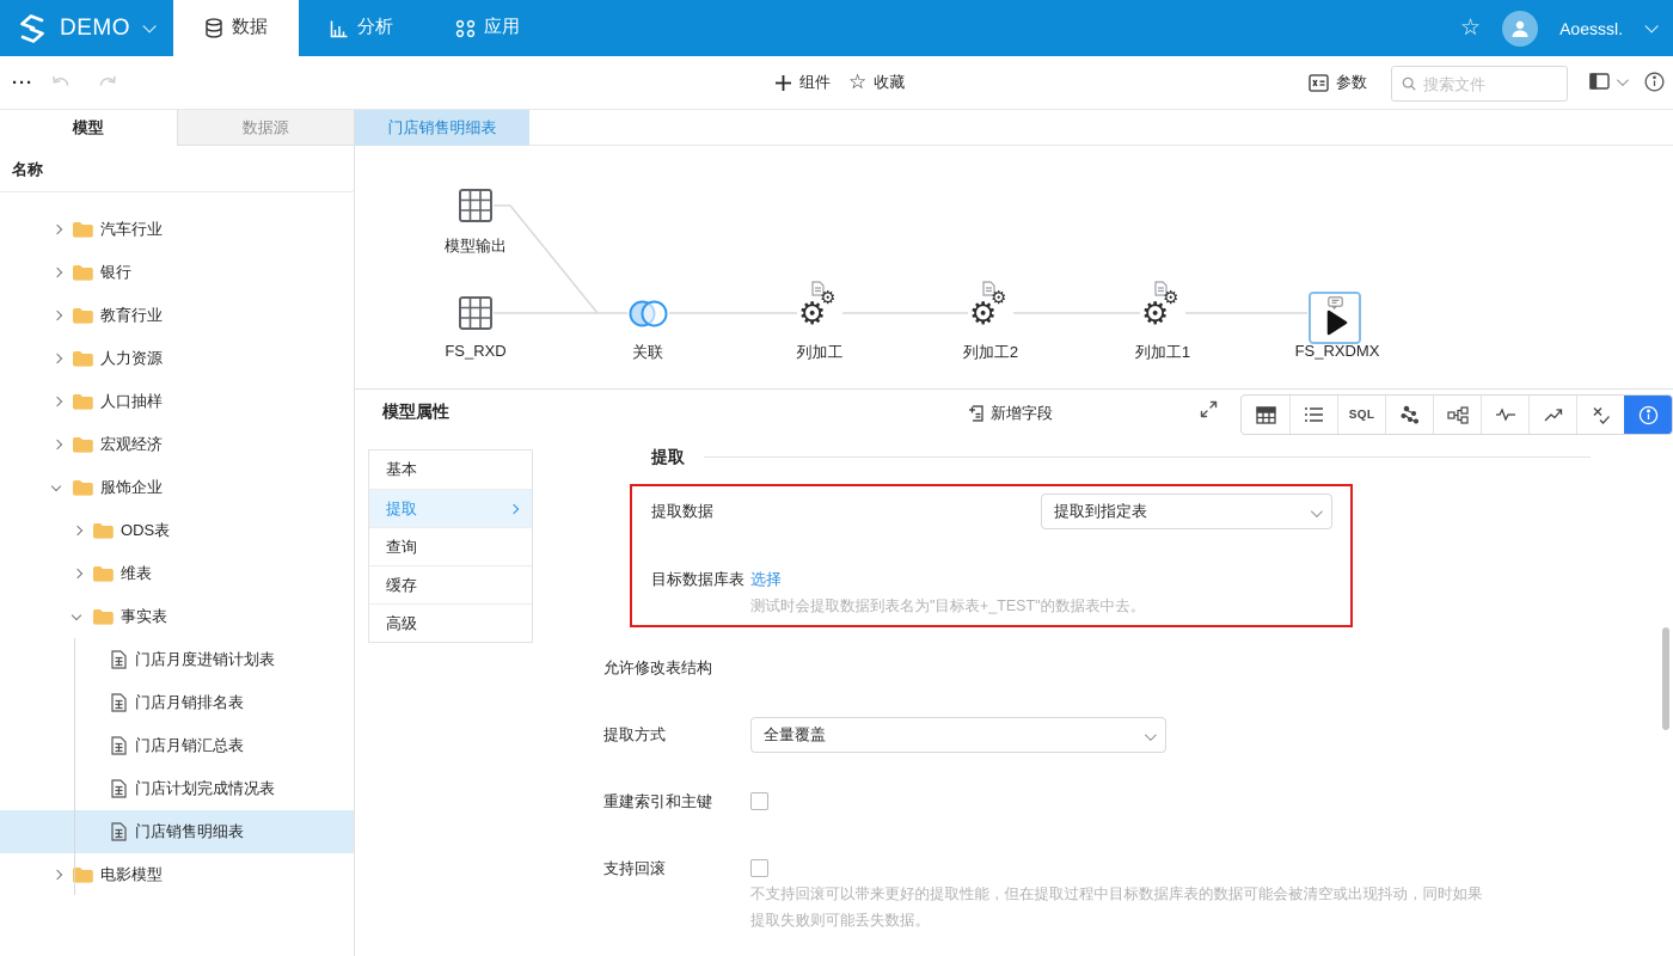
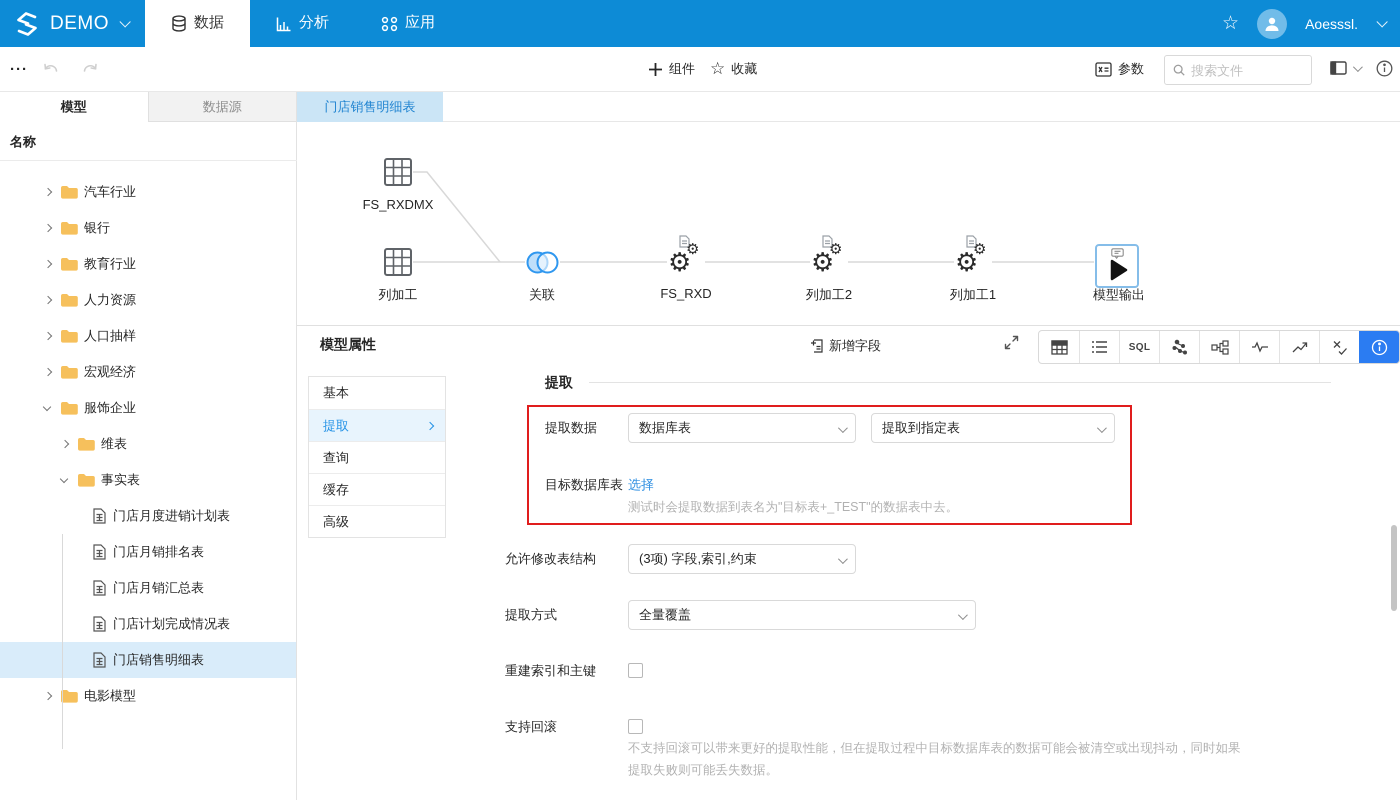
  DEMO
  数据
  分析
  应用
  ☆
  Aoesssl.
  ···
  组件
  ☆
  收藏
  参数
  搜索文件
  模型
  数据源
  名称
  汽车行业
  银行
  教育行业
  人力资源
  人口抽样
  宏观经济
  服饰企业
- ODS表
  维表
  事实表
  门店月度进销计划表
  门店月销排名表
  门店月销汇总表
  门店计划完成情况表
  门店销售明细表
  电影模型
  门店销售明细表
- 模型输出
+ FS_RXDMX
- FS_RXD
+ 列加工
  关联
  ⚙
  ⚙
- 列加工
+ FS_RXD
  ⚙
  ⚙
  列加工2
  ⚙
  ⚙
  列加工1
- FS_RXDMX
+ 模型输出
  模型属性
  新增字段
  SQL
  基本
  提取
  查询
  缓存
  高级
  提取
  提取数据
+ 数据库表
  提取到指定表
  目标数据库表
  选择
  测试时会提取数据到表名为"目标表+_TEST"的数据表中去。
  允许修改表结构
+ (3项) 字段,索引,约束
  提取方式
  全量覆盖
  重建索引和主键
  支持回滚
  不支持回滚可以带来更好的提取性能，但在提取过程中目标数据库表的数据可能会被清空或出现抖动，同时如果提取失败则可能丢失数据。
